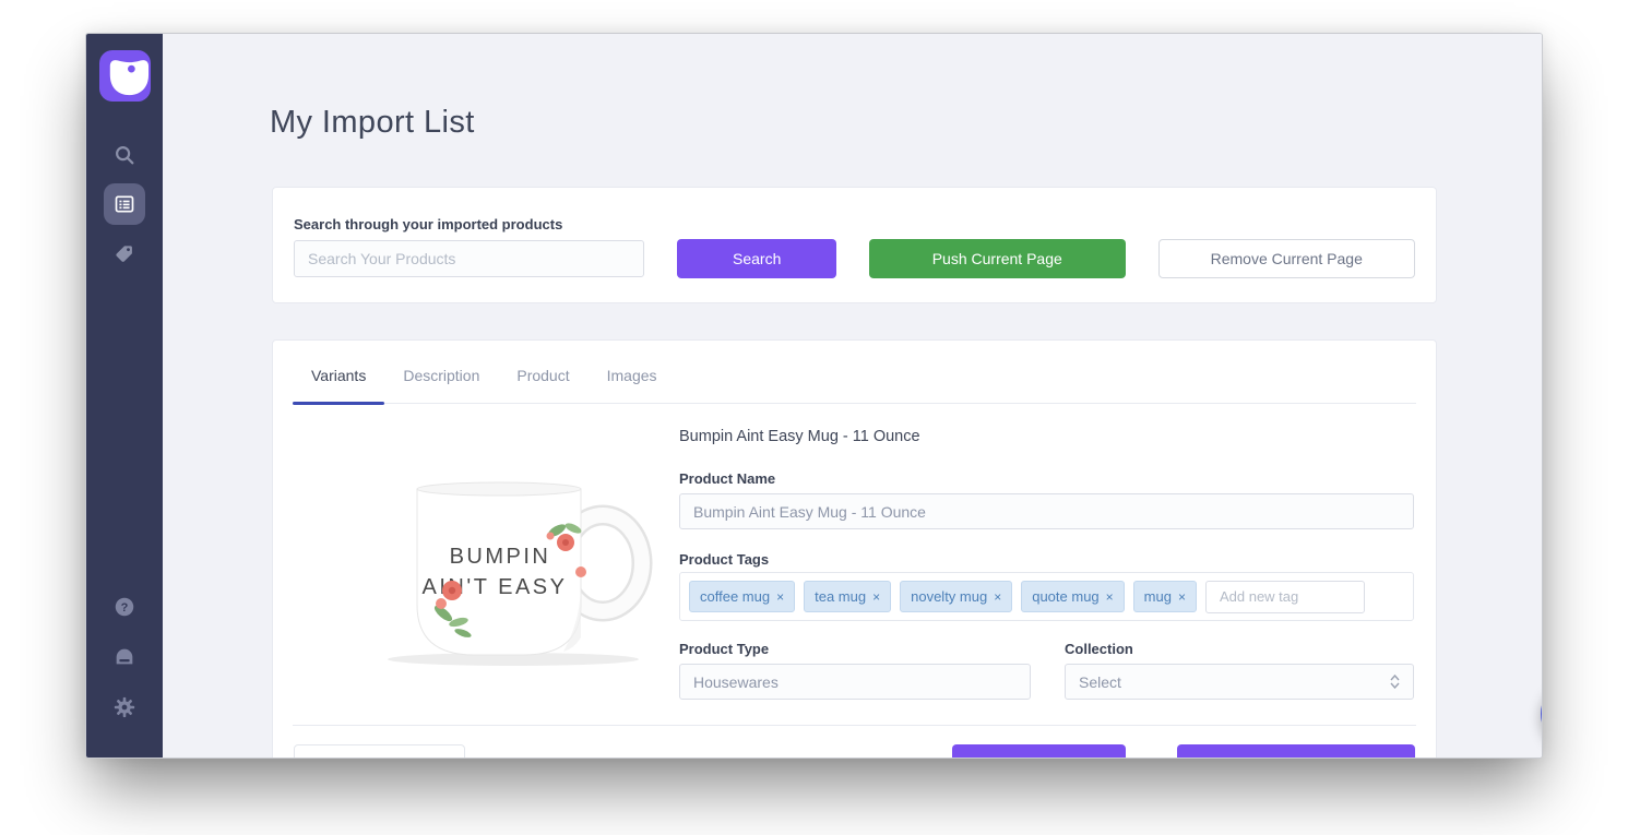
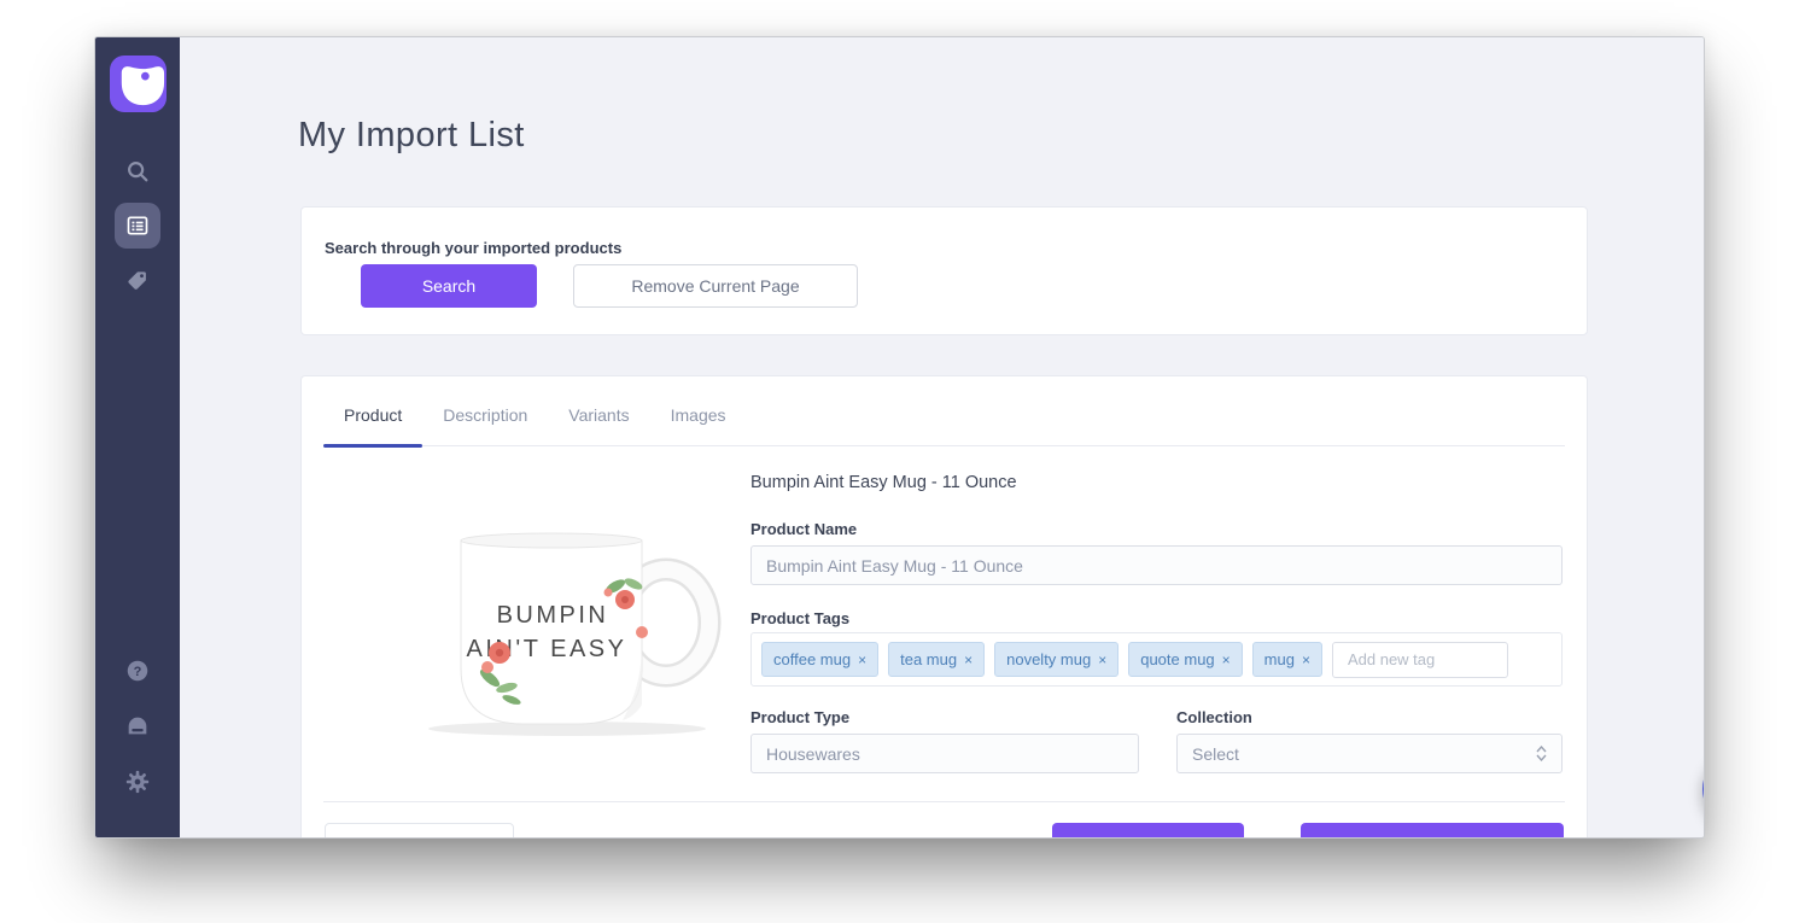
  ?
  My Import List
  Search through your imported products
- Search Your Products
  Search
- Push Current Page
  Remove Current Page
- Variants
+ Product
  Description
- Product
+ Variants
  Images
  BUMPIN
  A'T EASY
  Bumpin Aint Easy Mug - 11 Ounce
  Product Name
  Bumpin Aint Easy Mug - 11 Ounce
  Product Tags
  coffee mug
  ×
  tea mug
  ×
  novelty mug
  ×
  quote mug
  ×
  mug
  ×
  Add new tag
  Product Type
  Housewares
  Collection
  Select
